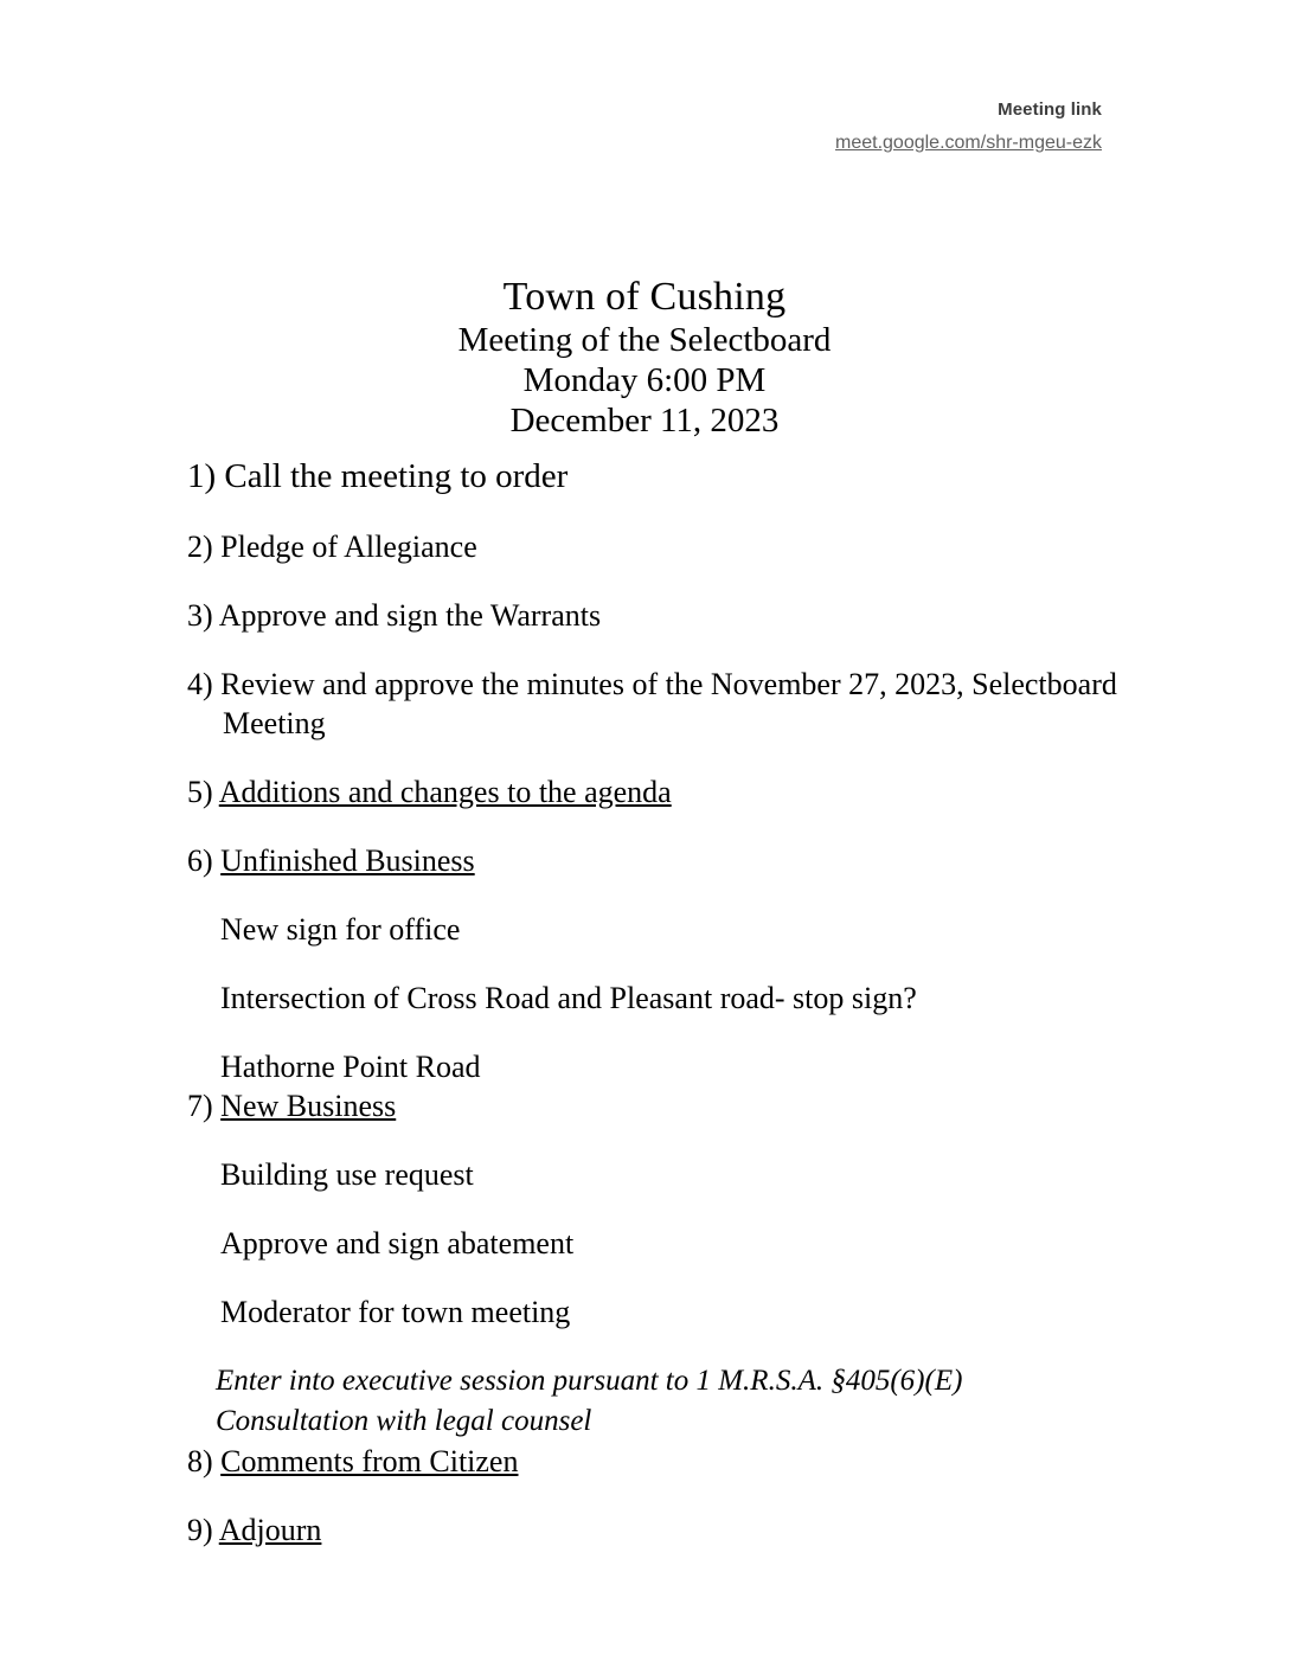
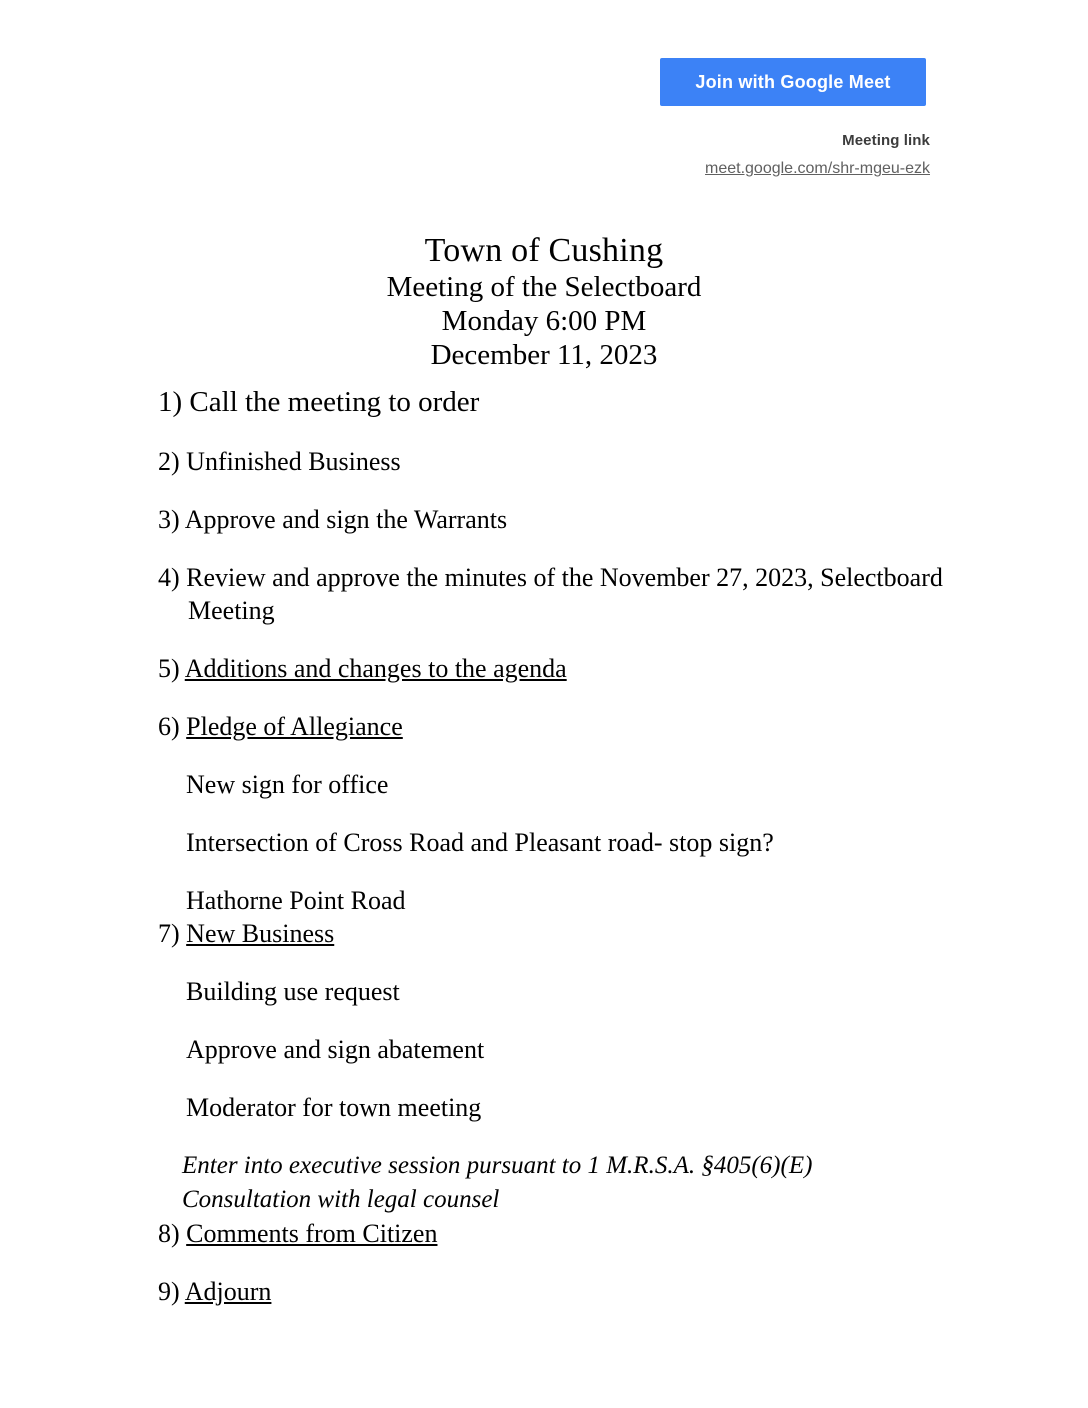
+ Join with Google Meet
  Meeting link
  meet.google.com/shr-mgeu-ezk
  Town of Cushing
  Meeting of the Selectboard
  Monday 6:00 PM
  December 11, 2023
  1) Call the meeting to order
- 2) Pledge of Allegiance
+ 2) Unfinished Business
  3) Approve and sign the Warrants
  4) Review and approve the minutes of the November 27, 2023, Selectboard
  Meeting
  5) Additions and changes to the agenda
- 6) Unfinished Business
+ 6) Pledge of Allegiance
  New sign for office
  Intersection of Cross Road and Pleasant road- stop sign?
  Hathorne Point Road
  7) New Business
  Building use request
  Approve and sign abatement
  Moderator for town meeting
  Enter into executive session pursuant to 1 M.R.S.A. §405(6)(E)
  Consultation with legal counsel
  8) Comments from Citizen
  9) Adjourn
